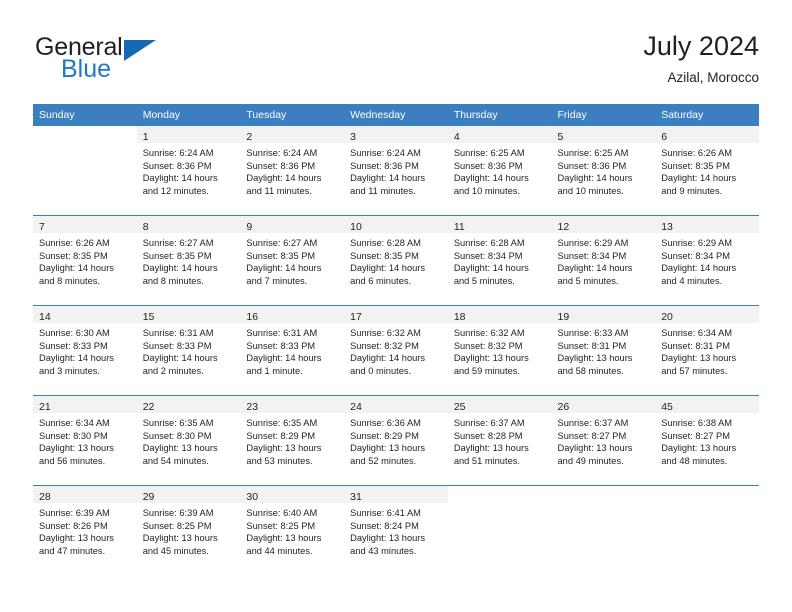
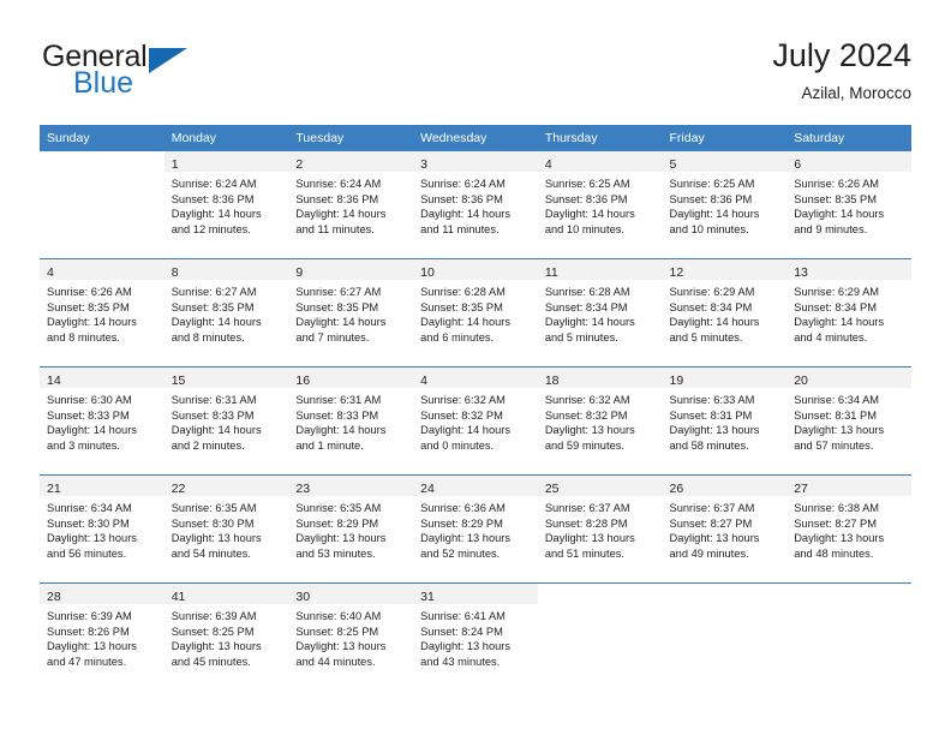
  General
  Blue
  July 2024
  Azilal, Morocco
  Sunday	Monday	Tuesday	Wednesday	Thursday	Friday	Saturday
  	1Sunrise: 6:24 AMSunset: 8:36 PMDaylight: 14 hoursand 12 minutes.	2Sunrise: 6:24 AMSunset: 8:36 PMDaylight: 14 hoursand 11 minutes.	3Sunrise: 6:24 AMSunset: 8:36 PMDaylight: 14 hoursand 11 minutes.	4Sunrise: 6:25 AMSunset: 8:36 PMDaylight: 14 hoursand 10 minutes.	5Sunrise: 6:25 AMSunset: 8:36 PMDaylight: 14 hoursand 10 minutes.	6Sunrise: 6:26 AMSunset: 8:35 PMDaylight: 14 hoursand 9 minutes.
- 7Sunrise: 6:26 AMSunset: 8:35 PMDaylight: 14 hoursand 8 minutes.	8Sunrise: 6:27 AMSunset: 8:35 PMDaylight: 14 hoursand 8 minutes.	9Sunrise: 6:27 AMSunset: 8:35 PMDaylight: 14 hoursand 7 minutes.	10Sunrise: 6:28 AMSunset: 8:35 PMDaylight: 14 hoursand 6 minutes.	11Sunrise: 6:28 AMSunset: 8:34 PMDaylight: 14 hoursand 5 minutes.	12Sunrise: 6:29 AMSunset: 8:34 PMDaylight: 14 hoursand 5 minutes.	13Sunrise: 6:29 AMSunset: 8:34 PMDaylight: 14 hoursand 4 minutes.
+ 4Sunrise: 6:26 AMSunset: 8:35 PMDaylight: 14 hoursand 8 minutes.	8Sunrise: 6:27 AMSunset: 8:35 PMDaylight: 14 hoursand 8 minutes.	9Sunrise: 6:27 AMSunset: 8:35 PMDaylight: 14 hoursand 7 minutes.	10Sunrise: 6:28 AMSunset: 8:35 PMDaylight: 14 hoursand 6 minutes.	11Sunrise: 6:28 AMSunset: 8:34 PMDaylight: 14 hoursand 5 minutes.	12Sunrise: 6:29 AMSunset: 8:34 PMDaylight: 14 hoursand 5 minutes.	13Sunrise: 6:29 AMSunset: 8:34 PMDaylight: 14 hoursand 4 minutes.
- 14Sunrise: 6:30 AMSunset: 8:33 PMDaylight: 14 hoursand 3 minutes.	15Sunrise: 6:31 AMSunset: 8:33 PMDaylight: 14 hoursand 2 minutes.	16Sunrise: 6:31 AMSunset: 8:33 PMDaylight: 14 hoursand 1 minute.	17Sunrise: 6:32 AMSunset: 8:32 PMDaylight: 14 hoursand 0 minutes.	18Sunrise: 6:32 AMSunset: 8:32 PMDaylight: 13 hoursand 59 minutes.	19Sunrise: 6:33 AMSunset: 8:31 PMDaylight: 13 hoursand 58 minutes.	20Sunrise: 6:34 AMSunset: 8:31 PMDaylight: 13 hoursand 57 minutes.
+ 14Sunrise: 6:30 AMSunset: 8:33 PMDaylight: 14 hoursand 3 minutes.	15Sunrise: 6:31 AMSunset: 8:33 PMDaylight: 14 hoursand 2 minutes.	16Sunrise: 6:31 AMSunset: 8:33 PMDaylight: 14 hoursand 1 minute.	4Sunrise: 6:32 AMSunset: 8:32 PMDaylight: 14 hoursand 0 minutes.	18Sunrise: 6:32 AMSunset: 8:32 PMDaylight: 13 hoursand 59 minutes.	19Sunrise: 6:33 AMSunset: 8:31 PMDaylight: 13 hoursand 58 minutes.	20Sunrise: 6:34 AMSunset: 8:31 PMDaylight: 13 hoursand 57 minutes.
- 21Sunrise: 6:34 AMSunset: 8:30 PMDaylight: 13 hoursand 56 minutes.	22Sunrise: 6:35 AMSunset: 8:30 PMDaylight: 13 hoursand 54 minutes.	23Sunrise: 6:35 AMSunset: 8:29 PMDaylight: 13 hoursand 53 minutes.	24Sunrise: 6:36 AMSunset: 8:29 PMDaylight: 13 hoursand 52 minutes.	25Sunrise: 6:37 AMSunset: 8:28 PMDaylight: 13 hoursand 51 minutes.	26Sunrise: 6:37 AMSunset: 8:27 PMDaylight: 13 hoursand 49 minutes.	45Sunrise: 6:38 AMSunset: 8:27 PMDaylight: 13 hoursand 48 minutes.
+ 21Sunrise: 6:34 AMSunset: 8:30 PMDaylight: 13 hoursand 56 minutes.	22Sunrise: 6:35 AMSunset: 8:30 PMDaylight: 13 hoursand 54 minutes.	23Sunrise: 6:35 AMSunset: 8:29 PMDaylight: 13 hoursand 53 minutes.	24Sunrise: 6:36 AMSunset: 8:29 PMDaylight: 13 hoursand 52 minutes.	25Sunrise: 6:37 AMSunset: 8:28 PMDaylight: 13 hoursand 51 minutes.	26Sunrise: 6:37 AMSunset: 8:27 PMDaylight: 13 hoursand 49 minutes.	27Sunrise: 6:38 AMSunset: 8:27 PMDaylight: 13 hoursand 48 minutes.
- 28Sunrise: 6:39 AMSunset: 8:26 PMDaylight: 13 hoursand 47 minutes.	29Sunrise: 6:39 AMSunset: 8:25 PMDaylight: 13 hoursand 45 minutes.	30Sunrise: 6:40 AMSunset: 8:25 PMDaylight: 13 hoursand 44 minutes.	31Sunrise: 6:41 AMSunset: 8:24 PMDaylight: 13 hoursand 43 minutes.
+ 28Sunrise: 6:39 AMSunset: 8:26 PMDaylight: 13 hoursand 47 minutes.	41Sunrise: 6:39 AMSunset: 8:25 PMDaylight: 13 hoursand 45 minutes.	30Sunrise: 6:40 AMSunset: 8:25 PMDaylight: 13 hoursand 44 minutes.	31Sunrise: 6:41 AMSunset: 8:24 PMDaylight: 13 hoursand 43 minutes.
